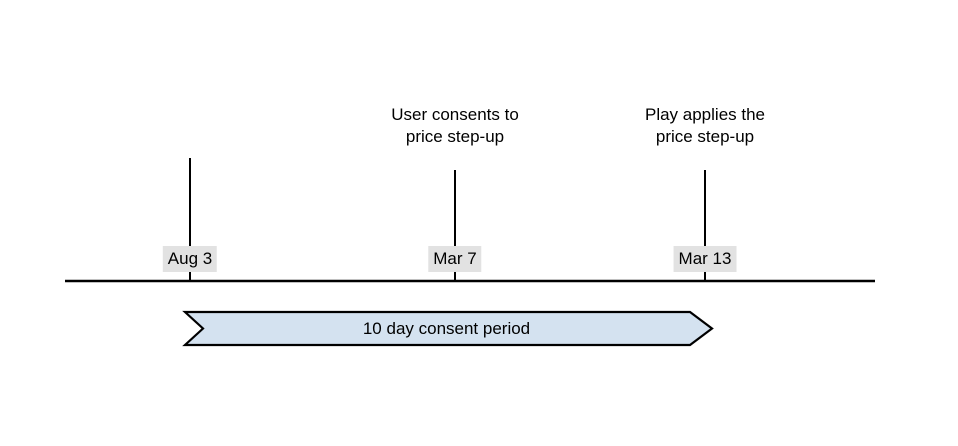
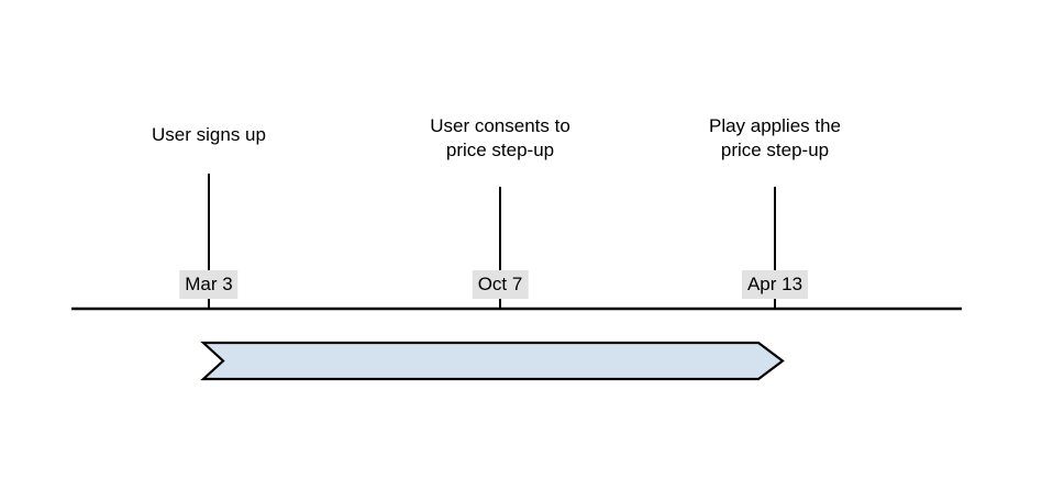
+ User signs up
  User consents to
  price step-up
  Play applies the
  price step-up
- Aug 3
+ Mar 3
- Mar 7
+ Oct 7
- Mar 13
+ Apr 13
- 10 day consent period
